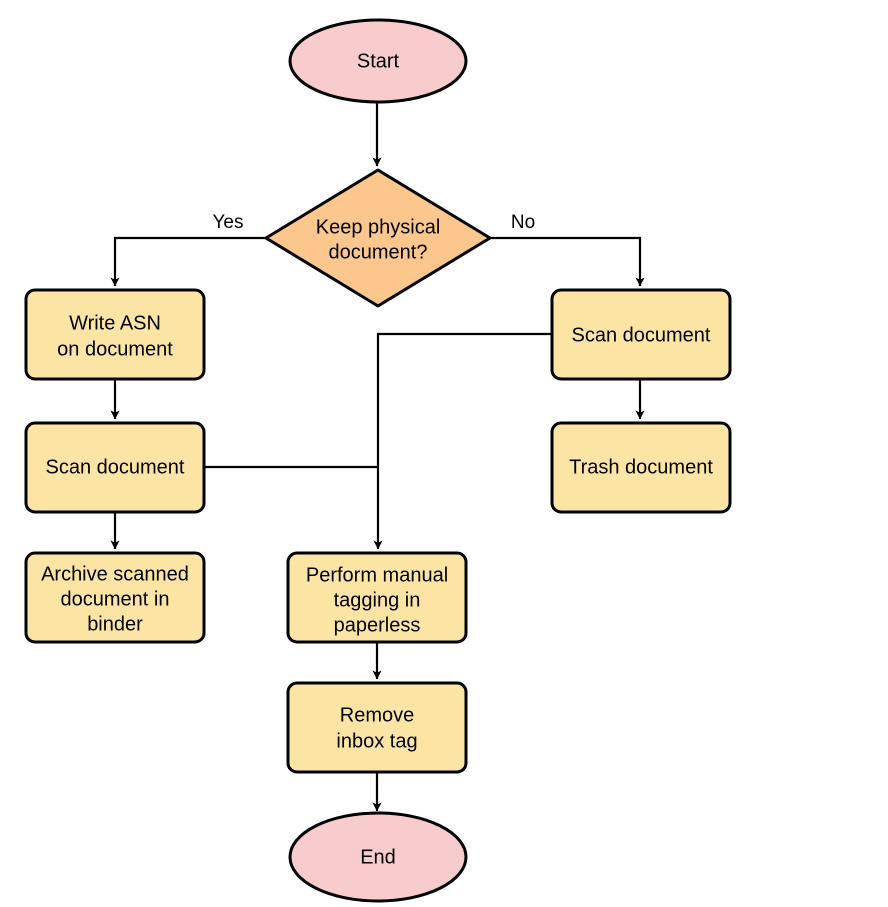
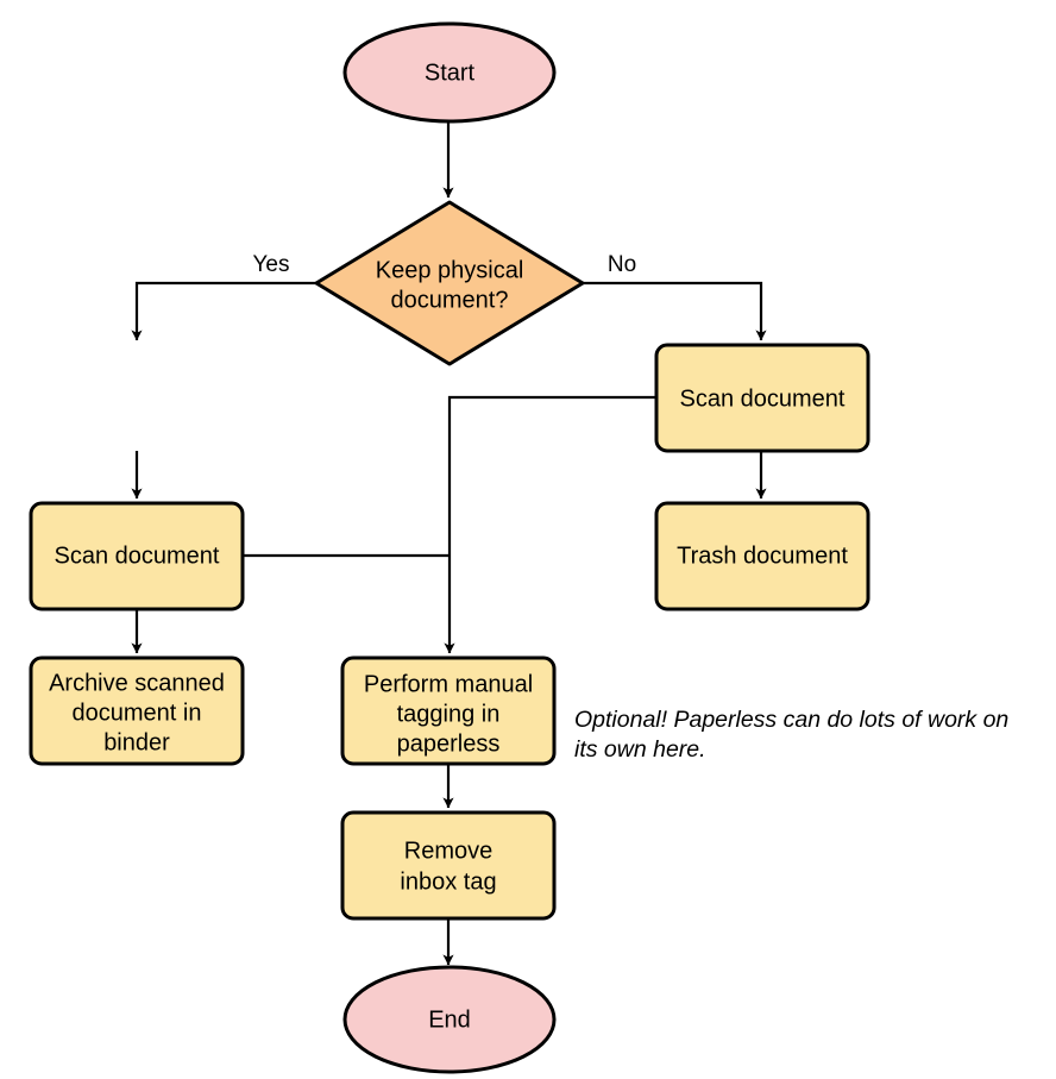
  Yes
  No
  Start
  Keep physical
  document?
- Write ASN
- on document
  Scan document
  Archive scanned
  document in
  binder
  Scan document
  Trash document
  Perform manual
  tagging in
  paperless
  Remove
  inbox tag
  End
+ Optional! Paperless can do lots of work on
+ its own here.
